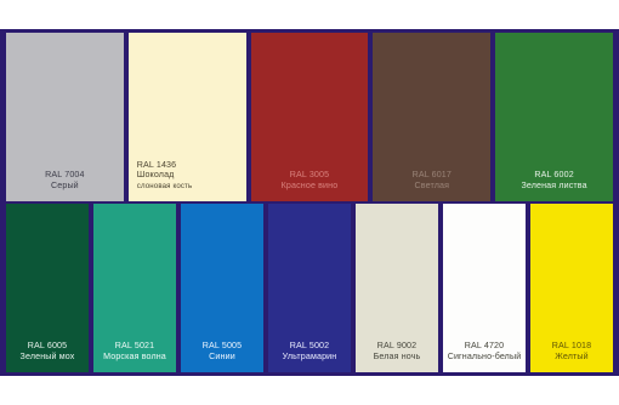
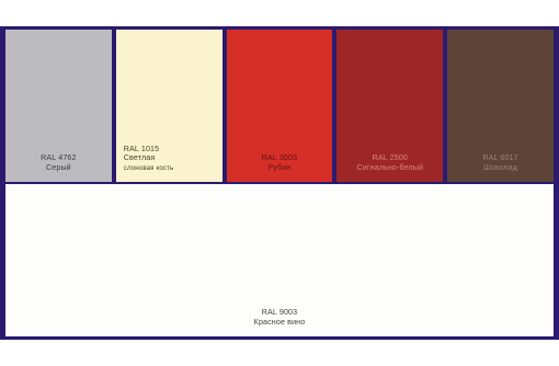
- RAL 7004
+ RAL 4762
  Серый
- RAL 1436
+ RAL 1015
- Шоколад
+ Светлая
+ RAL 3003
+ Рубин
- RAL 3005
+ RAL 2500
- Красное вино
+ Сигнально-белый
  RAL 6017
- Светлая
+ Шоколад
- RAL 6002
- Зеленая листва
- RAL 6005
- Зеленый мох
- RAL 5021
- Морская волна
- RAL 5005
- Синии
- RAL 5002
- Ультрамарин
- RAL 9002
- Белая ночь
- RAL 4720
+ RAL 9003
- Сигнально-белый
+ Красное вино
- RAL 1018
- Желтый
